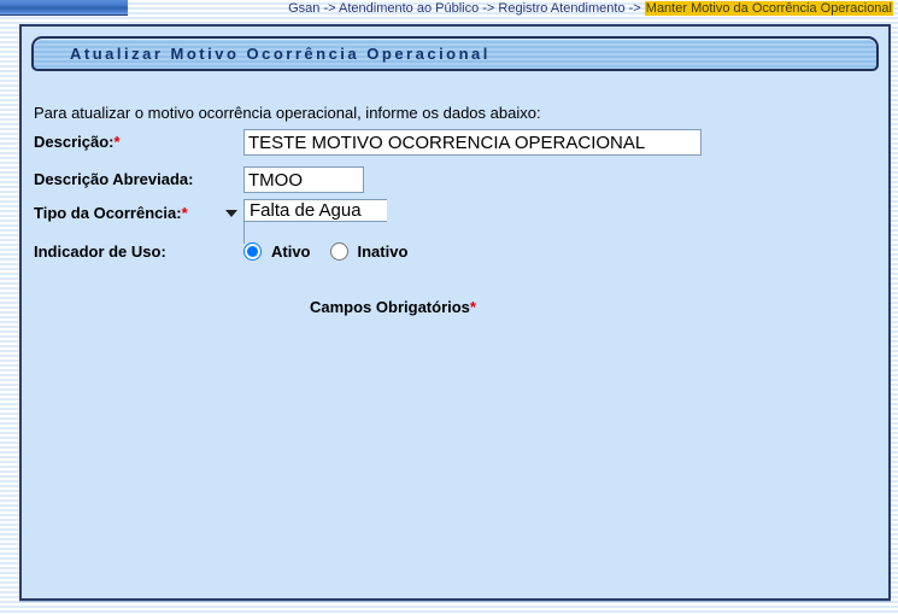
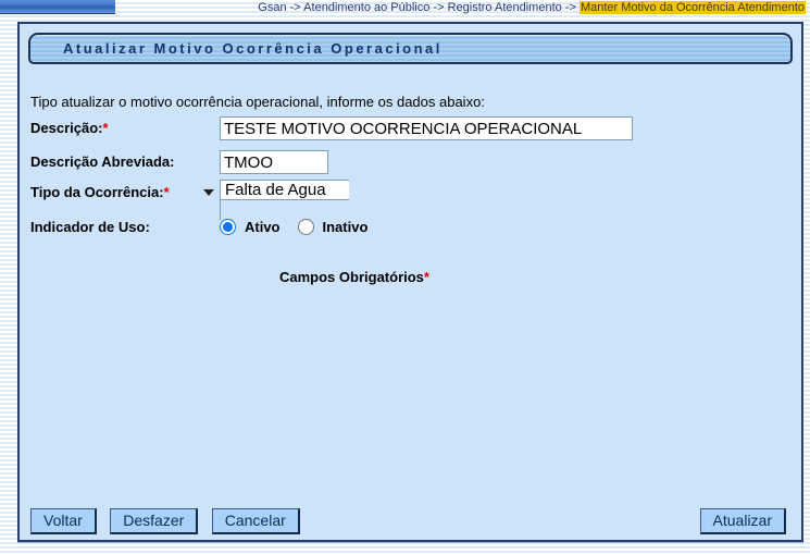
- Gsan -> Atendimento ao Público -> Registro Atendimento -> Manter Motivo da Ocorrência Operacional
+ Gsan -> Atendimento ao Público -> Registro Atendimento -> Manter Motivo da Ocorrência Atendimento
  Atualizar Motivo Ocorrência Operacional
- Para atualizar o motivo ocorrência operacional, informe os dados abaixo:
+ Tipo atualizar o motivo ocorrência operacional, informe os dados abaixo:
  Descrição:*
  TESTE MOTIVO OCORRENCIA OPERACIONAL
  Descrição Abreviada:
  TMOO
  Tipo da Ocorrência:*
  Falta de Agua
  Indicador de Uso:
  Ativo
  Inativo
  Campos Obrigatórios*
+ Voltar Desfazer Cancelar
+ Atualizar
